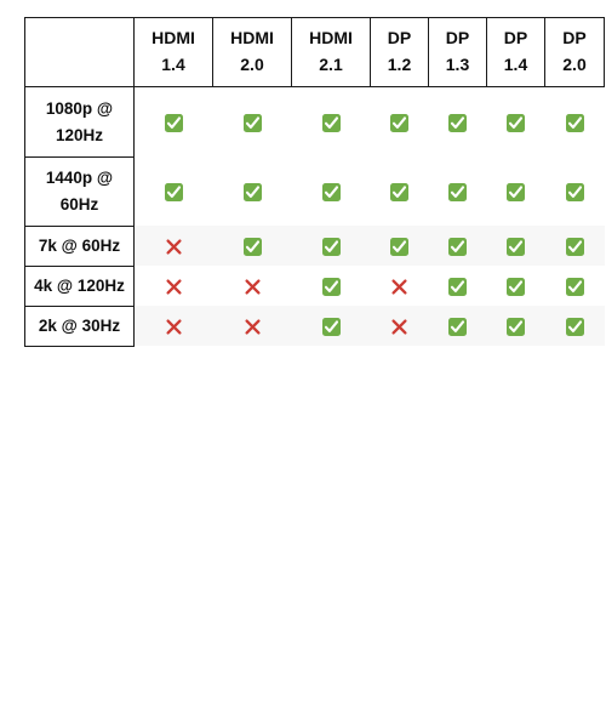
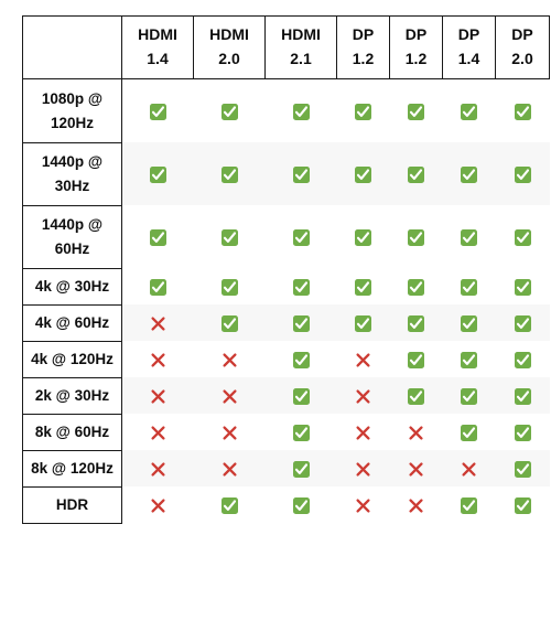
- 	HDMI1.4	HDMI2.0	HDMI2.1	DP1.2	DP1.3	DP1.4	DP2.0
+ 	HDMI1.4	HDMI2.0	HDMI2.1	DP1.2	DP1.2	DP1.4	DP2.0
  1080p @120Hz
+ 1440p @30Hz
  1440p @60Hz
+ 4k @ 30Hz
- 7k @ 60Hz
+ 4k @ 60Hz
  4k @ 120Hz
  2k @ 30Hz
+ 8k @ 60Hz
+ 8k @ 120Hz
+ HDR
